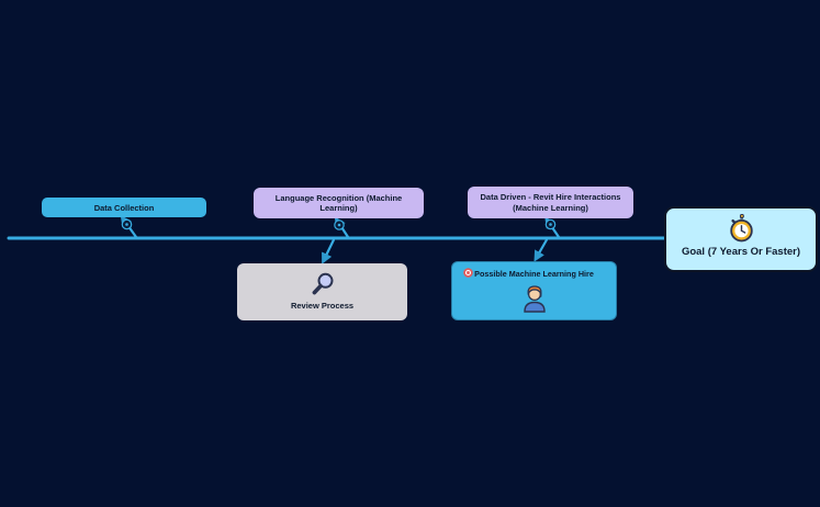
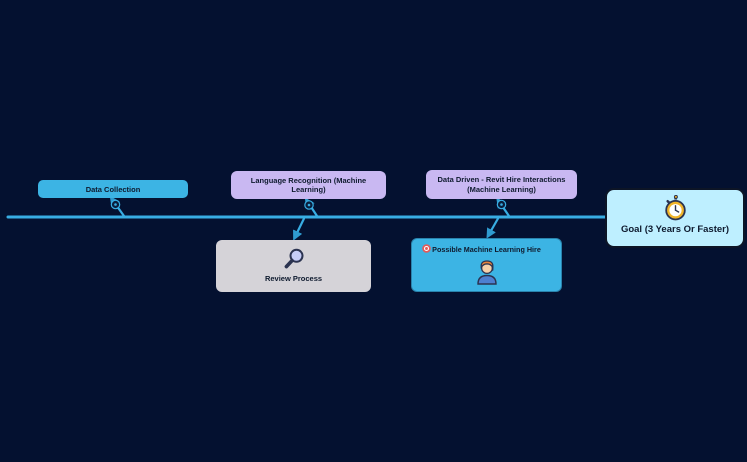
  Data Collection
  Language Recognition (Machine Learning)
  Data Driven - Revit Hire Interactions (Machine Learning)
  Review Process
  Possible Machine Learning Hire
- Goal (7 Years Or Faster)
+ Goal (3 Years Or Faster)
